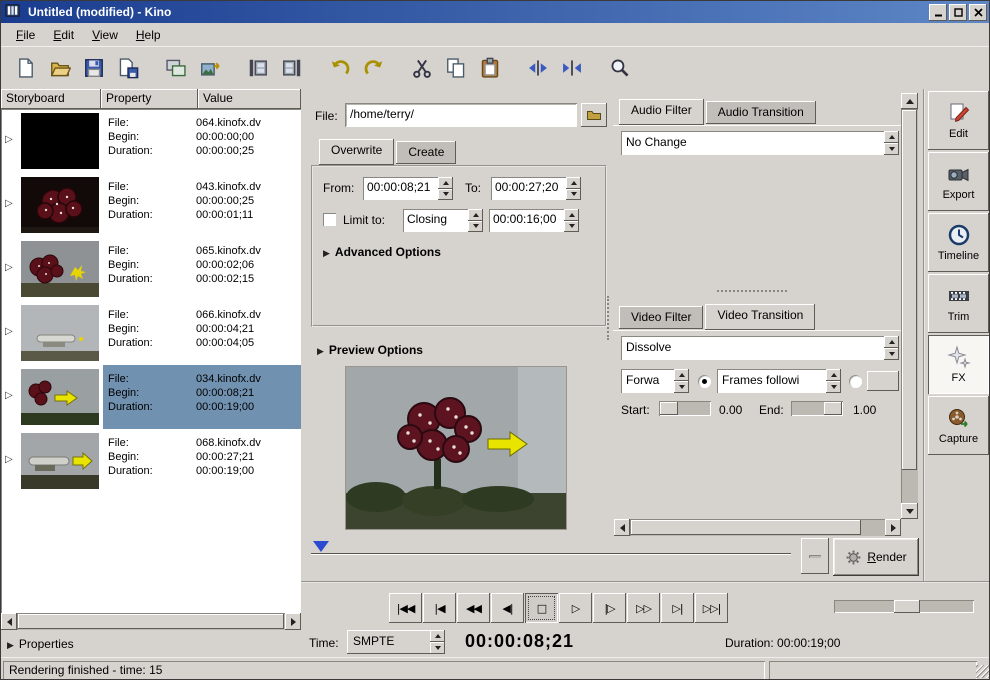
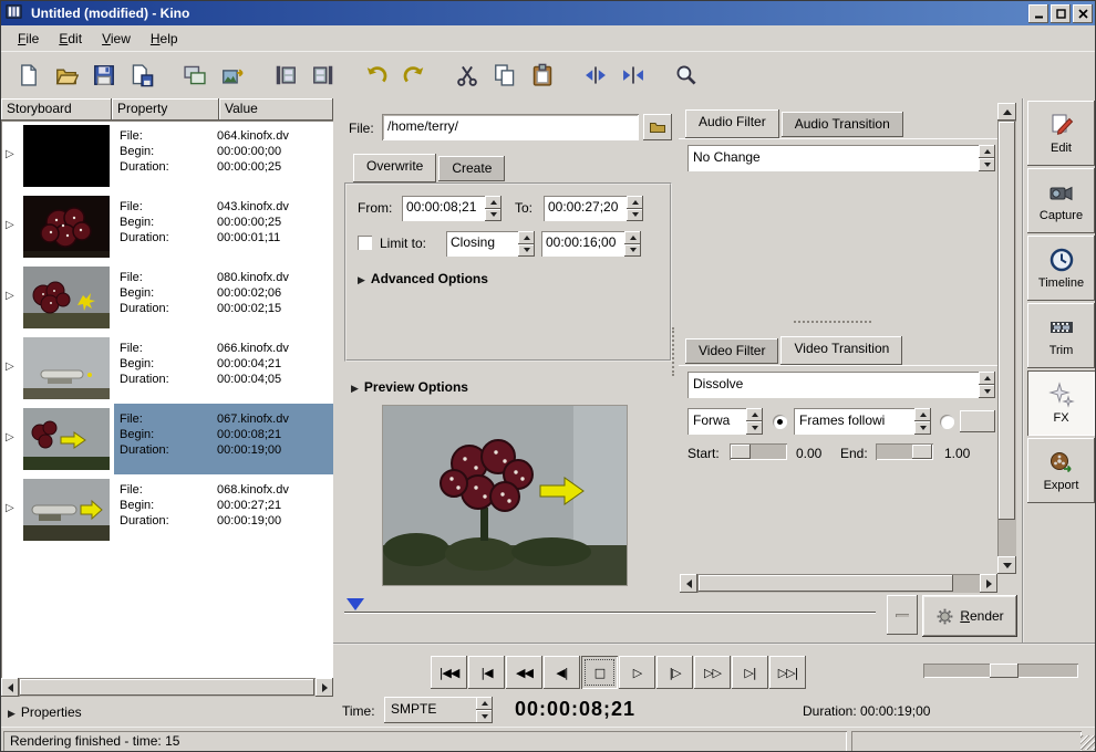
  Untitled (modified) - Kino
  File
  Edit
  View
  Help
  Storyboard
  Property
  Value
  ▷
  File: 064.kinofx.dv
  Begin: 00:00:00;00
  Duration: 00:00:00;25
  ▷
  File: 043.kinofx.dv
  Begin: 00:00:00;25
  Duration: 00:00:01;11
  ▷
- File: 065.kinofx.dv
+ File: 080.kinofx.dv
  Begin: 00:00:02;06
  Duration: 00:00:02;15
  ▷
  File: 066.kinofx.dv
  Begin: 00:00:04;21
  Duration: 00:00:04;05
  ▷
- File: 034.kinofx.dv
+ File: 067.kinofx.dv
  Begin: 00:00:08;21
  Duration: 00:00:19;00
  ▷
  File: 068.kinofx.dv
  Begin: 00:00:27;21
  Duration: 00:00:19;00
  ▶ Properties
  File:
  /home/terry/
  Overwrite
  Create
  From:
  00:00:08;21
  To:
  00:00:27;20
  Limit to:
  Closing
  00:00:16;00
  ▶ Advanced Options
  ▶ Preview Options
  Audio Filter
  Audio Transition
  No Change
  Video Filter
  Video Transition
  Dissolve
  Forwa
  Frames followi
  Start:
  0.00
  End:
  1.00
  Render
  Edit
- Export
+ Capture
  Timeline
  Trim
  FX
- Capture
+ Export
  |◀◀
  |◀
  ◀◀
  ◀|
  □
  ▷
  |▷
  ▷▷
  ▷|
  ▷▷|
  Time:
  SMPTE
  00:00:08;21
  Duration: 00:00:19;00
  Rendering finished - time: 15
